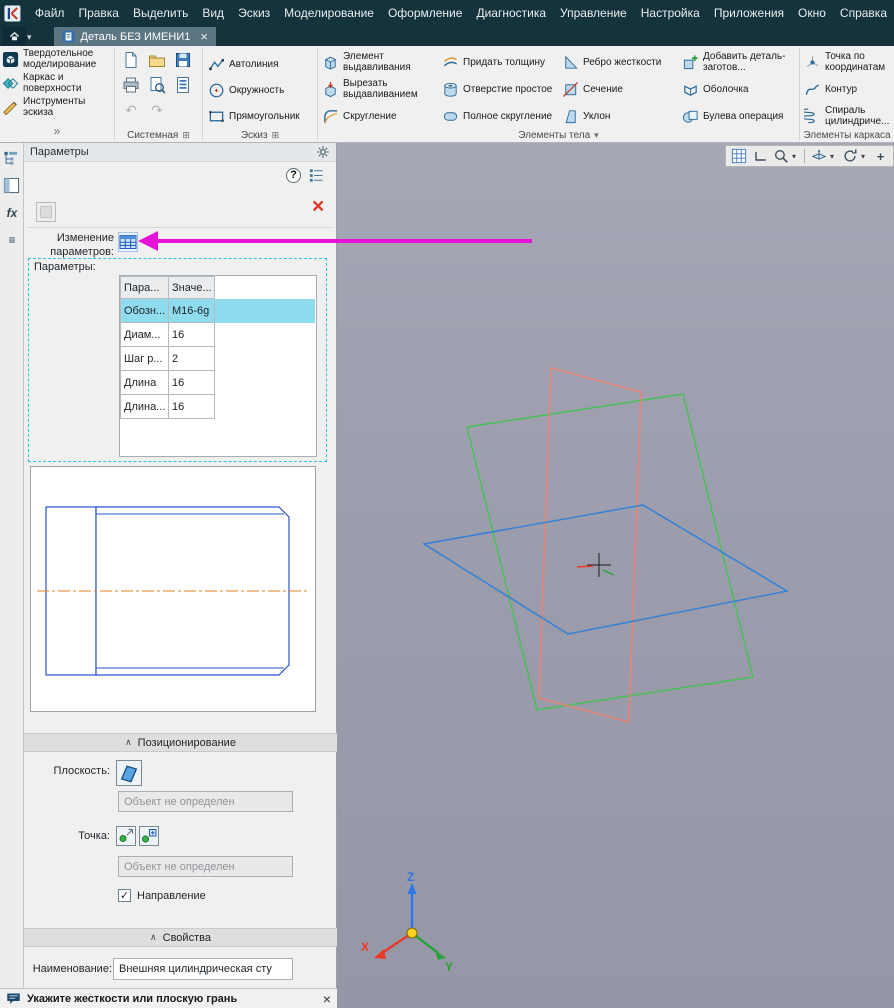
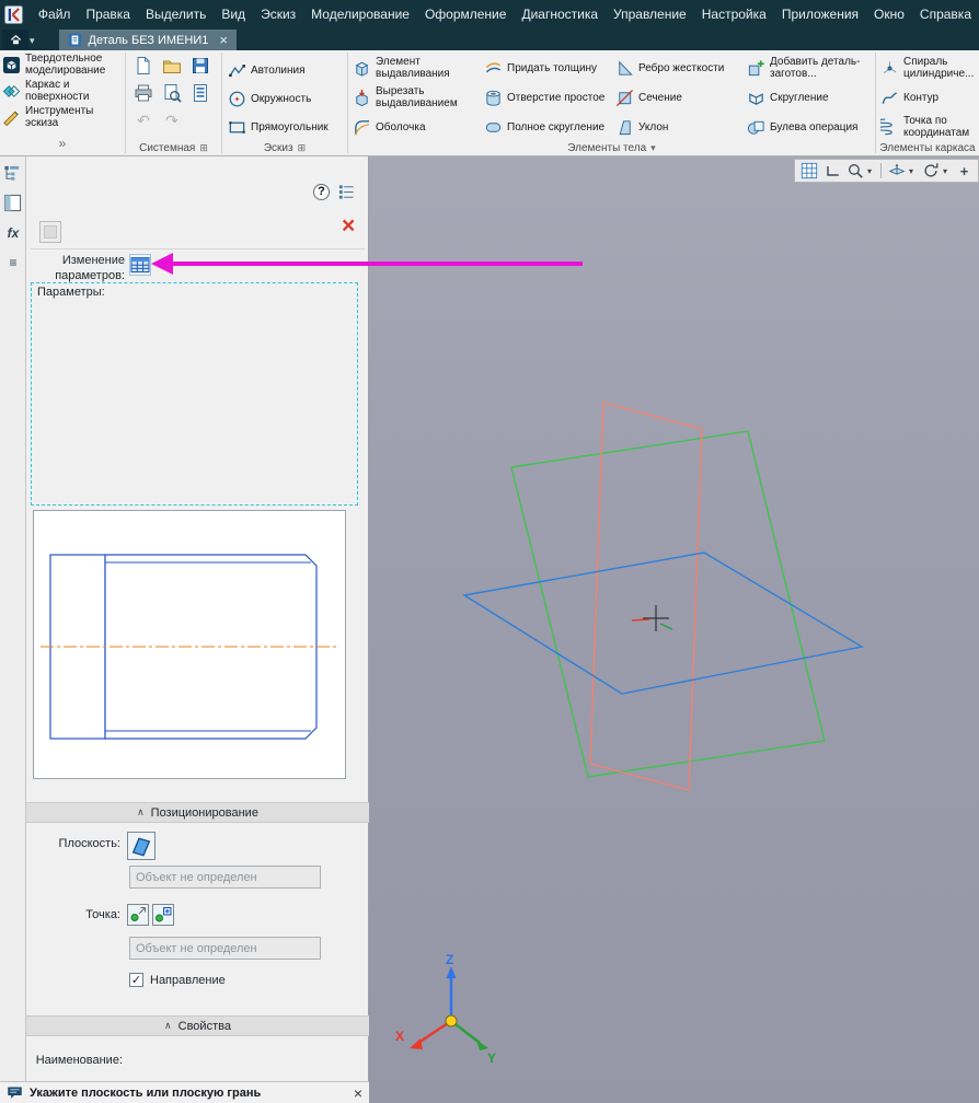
  Файл
  Правка
  Выделить
  Вид
  Эскиз
  Моделирование
  Оформление
  Диагностика
  Управление
  Настройка
  Приложения
  Окно
  Справка
  ▾
  Деталь БЕЗ ИМЕНИ1
  ×
  Твердотельное моделирование
  Каркас и поверхности
  Инструменты эскиза
  »
  ↶
  ↷
  Системная
  ⊞
  Автолиния
  Окружность
  Прямоугольник
  Эскиз
  ⊞
  Элемент выдавливания
  Вырезать выдавливанием
- Скругление
+ Оболочка
  Придать толщину
  Отверстие простое
  Полное скругление
  Ребро жесткости
  Сечение
  Уклон
  Добавить деталь-заготов...
- Оболочка
+ Скругление
  Булева операция
  Элементы тела
  ▾
- Точка по координатам
+ Спираль цилиндриче...
  Контур
- Спираль цилиндриче...
+ Точка по координатам
  Элементы каркаса
  fx
  ≡
- Параметры
  ?
  ×
  Изменение параметров:
  Параметры:
- Пара...	Значе...
- Обозн...	M16-6g
- Диам...	16
- Шаг р...	2
- Длина	16
- Длина...	16
  ∧
  Позиционирование
  Плоскость:
  Объект не определен
  Точка:
  Объект не определен
  ✓
  Направление
  ∧
  Свойства
  Наименование:
- Внешняя цилиндрическая сту
- Укажите жесткости или плоскую грань
+ Укажите плоскость или плоскую грань
  ×
  Z
  X
  Y
  ▾
  ▾
  ▾
  +
